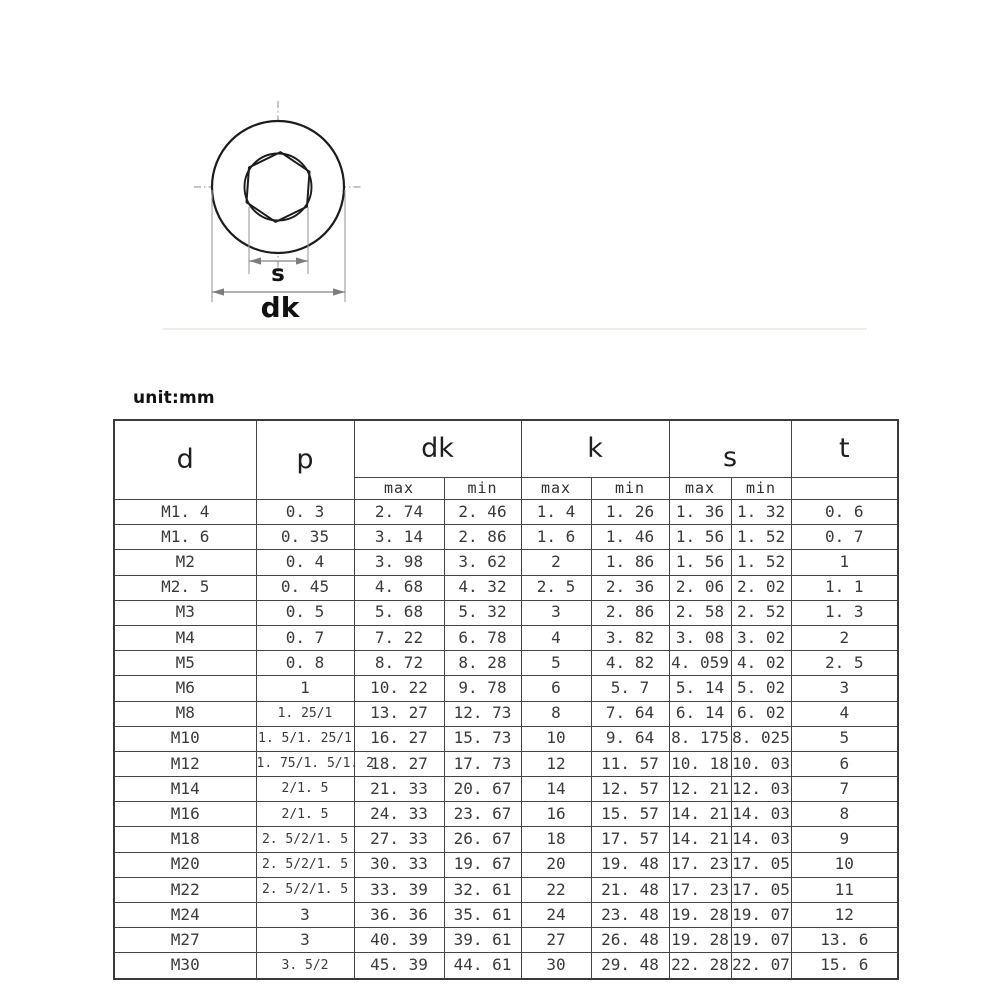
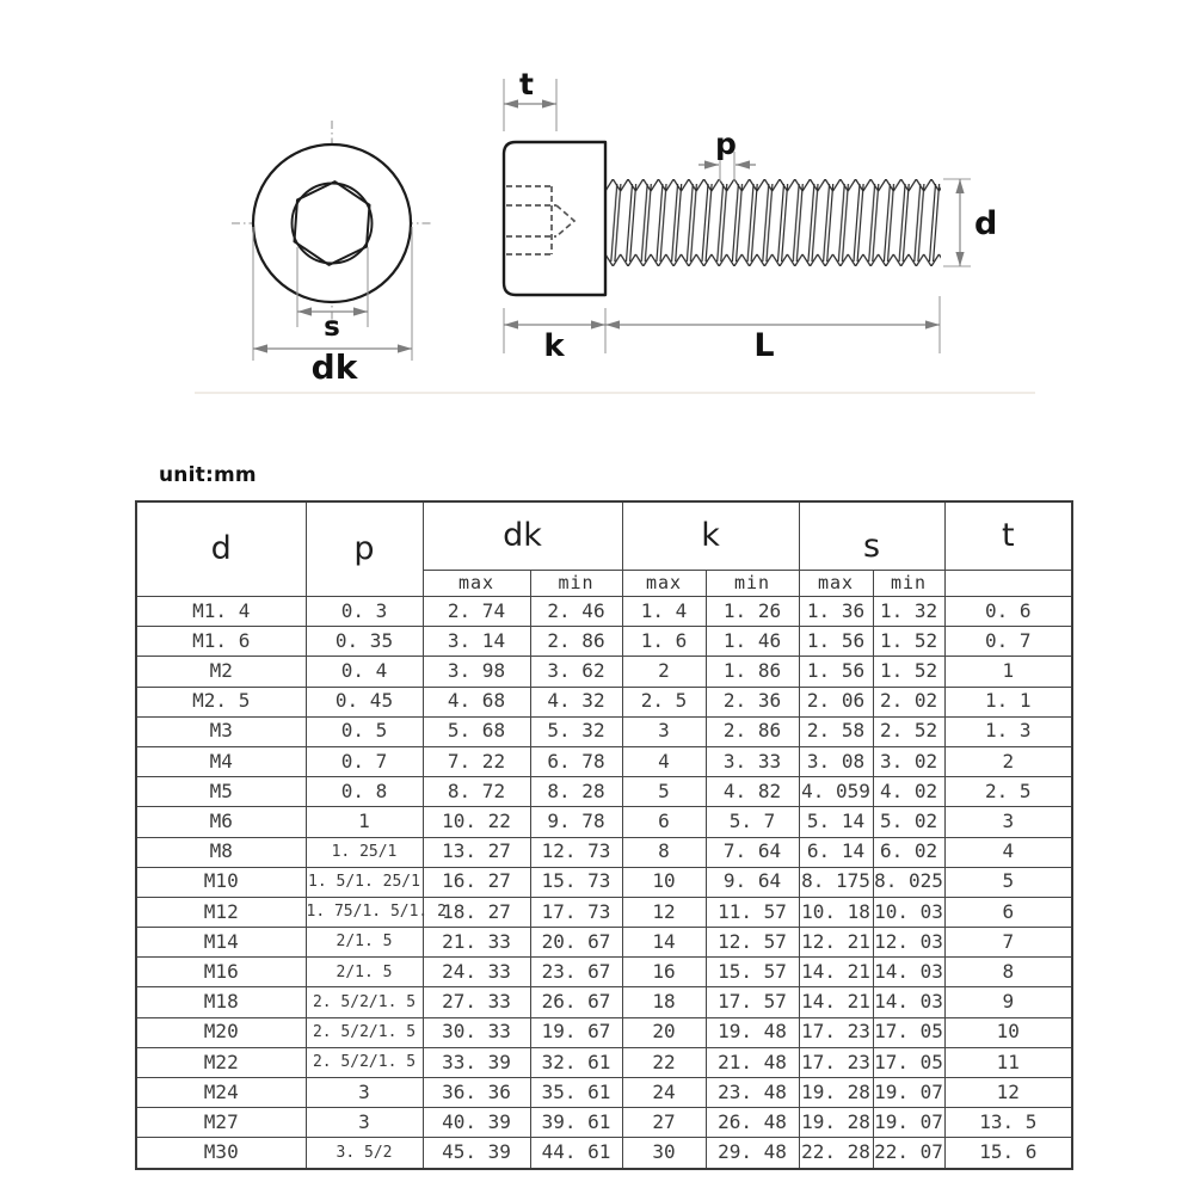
  s
  dk
+ t
+ p
+ d
+ k
+ L
  unit:mm
  d	p	dk	k	s	t
  max	min	max	min	max	min
  M1. 4	0. 3	2. 74	2. 46	1. 4	1. 26	1. 36	1. 32	0. 6
  M1. 6	0. 35	3. 14	2. 86	1. 6	1. 46	1. 56	1. 52	0. 7
  M2	0. 4	3. 98	3. 62	2	1. 86	1. 56	1. 52	1
  M2. 5	0. 45	4. 68	4. 32	2. 5	2. 36	2. 06	2. 02	1. 1
  M3	0. 5	5. 68	5. 32	3	2. 86	2. 58	2. 52	1. 3
- M4	0. 7	7. 22	6. 78	4	3. 82	3. 08	3. 02	2
+ M4	0. 7	7. 22	6. 78	4	3. 33	3. 08	3. 02	2
  M5	0. 8	8. 72	8. 28	5	4. 82	4. 059	4. 02	2. 5
  M6	1	10. 22	9. 78	6	5. 7	5. 14	5. 02	3
  M8	1. 25/1	13. 27	12. 73	8	7. 64	6. 14	6. 02	4
  M10	1. 5/1. 25/1	16. 27	15. 73	10	9. 64	8. 175	8. 025	5
  M12	1. 75/1. 5/1.	18. 27	17. 73	12	11. 57	10. 18	10. 03	6
  M14	2/1. 5	21. 33	20. 67	14	12. 57	12. 21	12. 03	7
  M16	2/1. 5	24. 33	23. 67	16	15. 57	14. 21	14. 03	8
  M18	2. 5/2/1. 5	27. 33	26. 67	18	17. 57	14. 21	14. 03	9
  M20	2. 5/2/1. 5	30. 33	19. 67	20	19. 48	17. 23	17. 05	10
  M22	2. 5/2/1. 5	33. 39	32. 61	22	21. 48	17. 23	17. 05	11
  M24	3	36. 36	35. 61	24	23. 48	19. 28	19. 07	12
- M27	3	40. 39	39. 61	27	26. 48	19. 28	19. 07	13. 6
+ M27	3	40. 39	39. 61	27	26. 48	19. 28	19. 07	13. 5
  M30	3. 5/2	45. 39	44. 61	30	29. 48	22. 28	22. 07	15. 6
